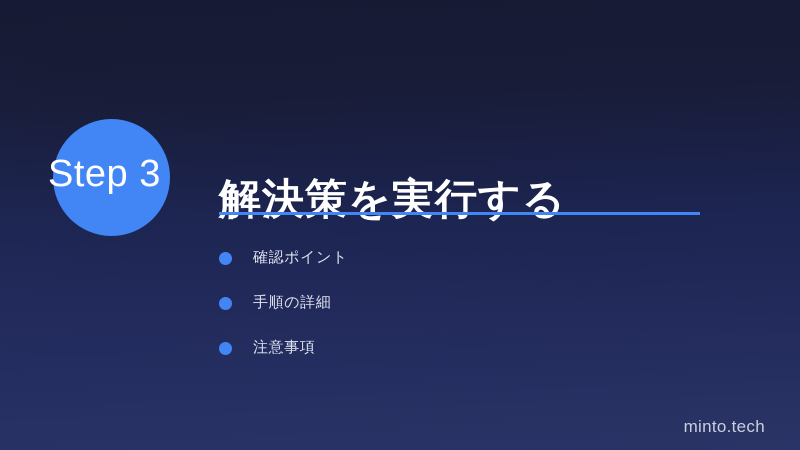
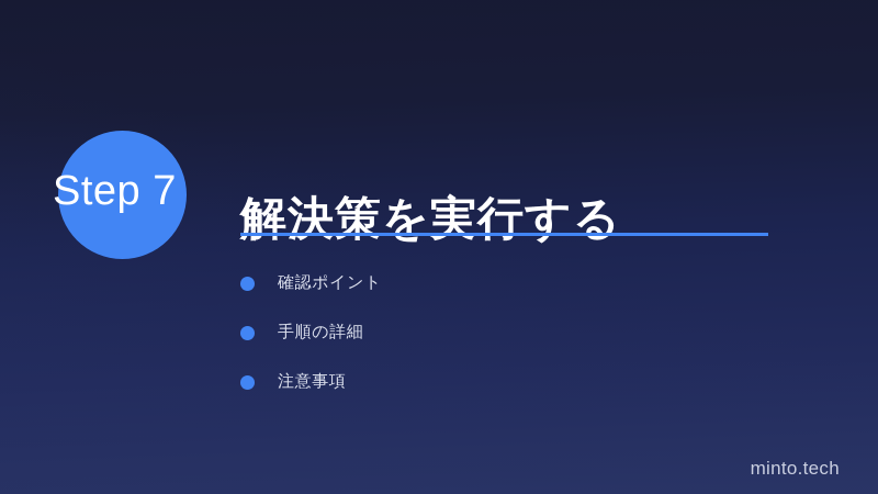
- Step 3
+ Step 7
  解決策を実行する
  確認ポイント
  手順の詳細
  注意事項
  minto.tech
